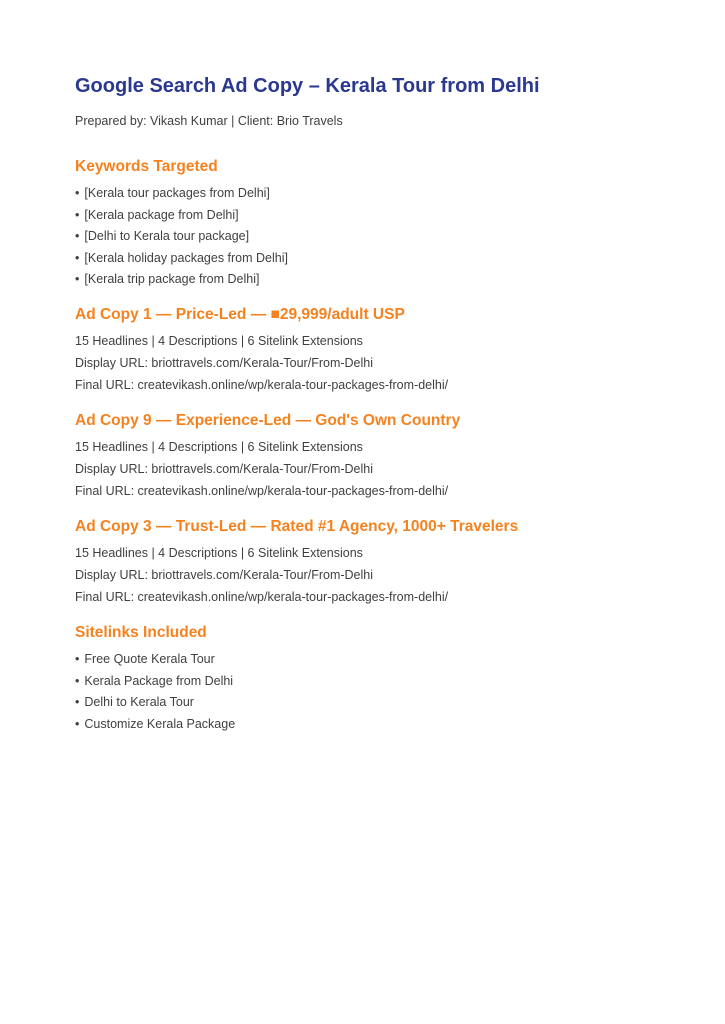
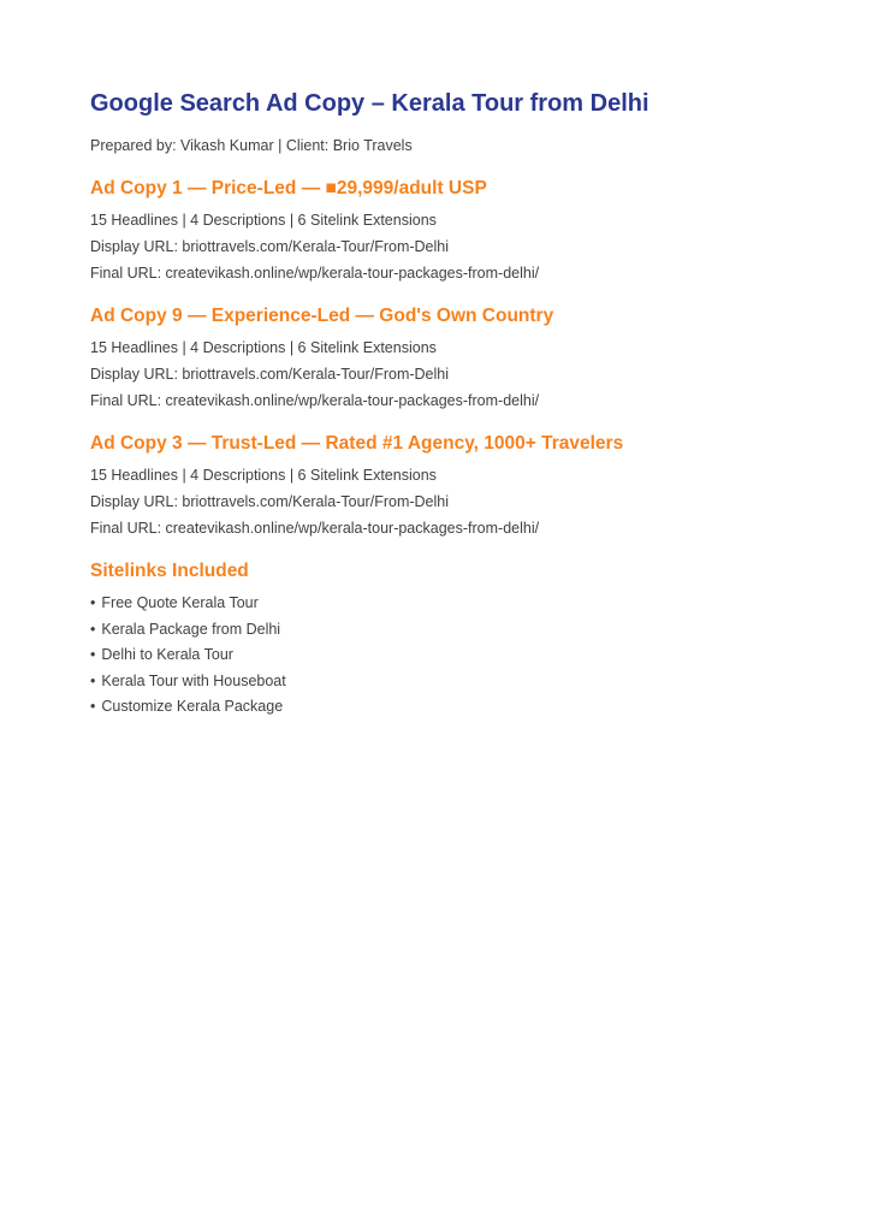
  Google Search Ad Copy – Kerala Tour from Delhi
  Prepared by: Vikash Kumar | Client: Brio Travels
- Keywords Targeted
- • [Kerala tour packages from Delhi]
- • [Kerala package from Delhi]
- • [Delhi to Kerala tour package]
- • [Kerala holiday packages from Delhi]
- • [Kerala trip package from Delhi]
  Ad Copy 1 — Price-Led — ■29,999/adult USP
  15 Headlines | 4 Descriptions | 6 Sitelink Extensions
  Display URL: briottravels.com/Kerala-Tour/From-Delhi
  Final URL: createvikash.online/wp/kerala-tour-packages-from-delhi/
  Ad Copy 9 — Experience-Led — God's Own Country
  15 Headlines | 4 Descriptions | 6 Sitelink Extensions
  Display URL: briottravels.com/Kerala-Tour/From-Delhi
  Final URL: createvikash.online/wp/kerala-tour-packages-from-delhi/
  Ad Copy 3 — Trust-Led — Rated #1 Agency, 1000+ Travelers
  15 Headlines | 4 Descriptions | 6 Sitelink Extensions
  Display URL: briottravels.com/Kerala-Tour/From-Delhi
  Final URL: createvikash.online/wp/kerala-tour-packages-from-delhi/
  Sitelinks Included
  • Free Quote Kerala Tour
  • Kerala Package from Delhi
  • Delhi to Kerala Tour
+ • Kerala Tour with Houseboat
  • Customize Kerala Package
